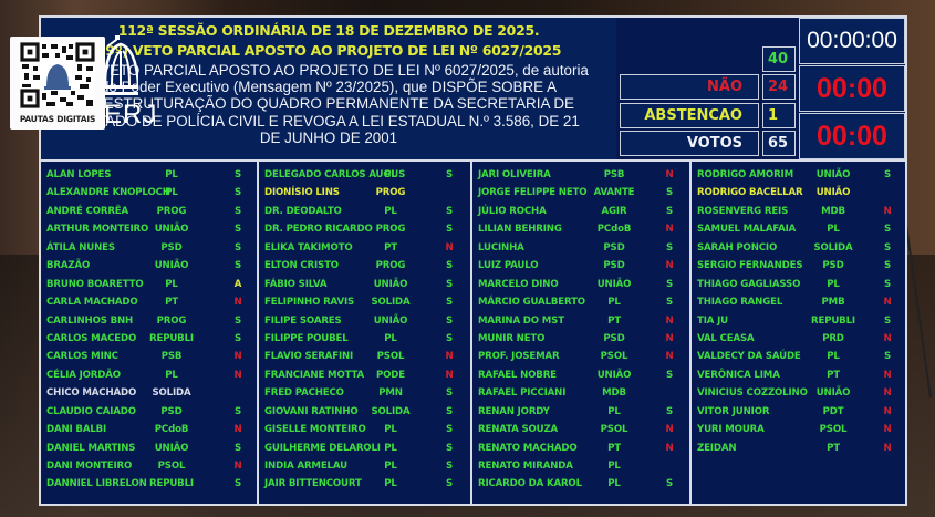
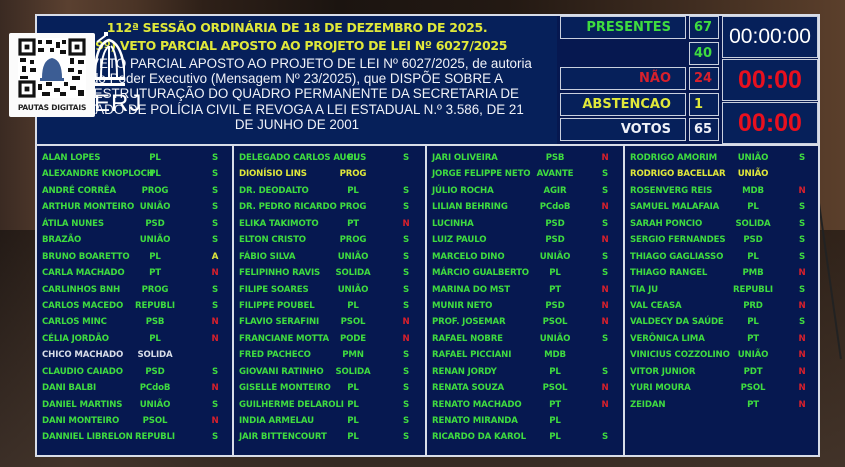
  112ª SESSÃO ORDINÁRIA DE 18 DE DEZEMBRO DE 2025.
  9º) VETO PARCIAL APOSTO AO PROJETO DE LEI Nº 6027/2025
  ETO PARCIAL APOSTO AO PROJETO DE LEI Nº 6027/2025, de autoria der Executivo (Mensagem Nº 23/2025), que DISPÕE SOBRE A ESTRUTURAÇÃO DO QUADRO PERMANENTE DA SECRETARIA DE ADO DE POLÍCIA CIVIL E REVOGA A LEI ESTADUAL N.º 3.586, DE 21 DE JUNHO DE 2001
  ERJ
  PAUTAS DIGITAIS
+ PRESENTES
+ 67
  40
  NÃO
  24
  ABSTENCAO
  1
  VOTOS
  65
  00:00:00
  00:00
  00:00
  ALAN LOPES
  PL
  S
  ALEXANDRE KNOPLOCH
  PL
  S
  ANDRÉ CORRÊA
  PROG
  S
  ARTHUR MONTEIRO
  UNIÃO
  S
  ÁTILA NUNES
  PSD
  S
  BRAZÃO
  UNIÃO
  S
  BRUNO BOARETTO
  PL
  A
  CARLA MACHADO
  PT
  N
  CARLINHOS BNH
  PROG
  S
  CARLOS MACEDO
  REPUBLI
  S
  CARLOS MINC
  PSB
  N
  CÉLIA JORDÃO
  PL
  N
  CHICO MACHADO
  SOLIDA
  CLAUDIO CAIADO
  PSD
  S
  DANI BALBI
  PCdoB
  N
  DANIEL MARTINS
  UNIÃO
  S
  DANI MONTEIRO
  PSOL
  N
  DANNIEL LIBRELON
  REPUBLI
  S
  DELEGADO CARLOS AUGUS
  PL
  S
  DIONÍSIO LINS
  PROG
  DR. DEODALTO
  PL
  S
  DR. PEDRO RICARDO
  PROG
  S
  ELIKA TAKIMOTO
  PT
  N
  ELTON CRISTO
  PROG
  S
  FÁBIO SILVA
  UNIÃO
  S
  FELIPINHO RAVIS
  SOLIDA
  S
  FILIPE SOARES
  UNIÃO
  S
  FILIPPE POUBEL
  PL
  S
  FLAVIO SERAFINI
  PSOL
  N
  FRANCIANE MOTTA
  PODE
  N
  FRED PACHECO
  PMN
  S
  GIOVANI RATINHO
  SOLIDA
  S
  GISELLE MONTEIRO
  PL
  S
  GUILHERME DELAROLI
  PL
  S
  INDIA ARMELAU
  PL
  S
  JAIR BITTENCOURT
  PL
  S
  JARI OLIVEIRA
  PSB
  N
  JORGE FELIPPE NETO
  AVANTE
  S
  JÚLIO ROCHA
  AGIR
  S
  LILIAN BEHRING
  PCdoB
  N
  LUCINHA
  PSD
  S
  LUIZ PAULO
  PSD
  N
  MARCELO DINO
  UNIÃO
  S
  MÁRCIO GUALBERTO
  PL
  S
  MARINA DO MST
  PT
  N
  MUNIR NETO
  PSD
  N
  PROF. JOSEMAR
  PSOL
  N
  RAFAEL NOBRE
  UNIÃO
  S
  RAFAEL PICCIANI
  MDB
  RENAN JORDY
  PL
  S
  RENATA SOUZA
  PSOL
  N
  RENATO MACHADO
  PT
  N
  RENATO MIRANDA
  PL
  RICARDO DA KAROL
  PL
  S
  RODRIGO AMORIM
  UNIÃO
  S
  RODRIGO BACELLAR
  UNIÃO
  ROSENVERG REIS
  MDB
  N
  SAMUEL MALAFAIA
  PL
  S
  SARAH PONCIO
  SOLIDA
  S
  SERGIO FERNANDES
  PSD
  S
  THIAGO GAGLIASSO
  PL
  S
  THIAGO RANGEL
  PMB
  N
  TIA JU
  REPUBLI
  S
  VAL CEASA
  PRD
  N
  VALDECY DA SAÚDE
  PL
  S
  VERÔNICA LIMA
  PT
  N
  VINICIUS COZZOLINO
  UNIÃO
  N
  VITOR JUNIOR
  PDT
  N
  YURI MOURA
  PSOL
  N
  ZEIDAN
  PT
  N
